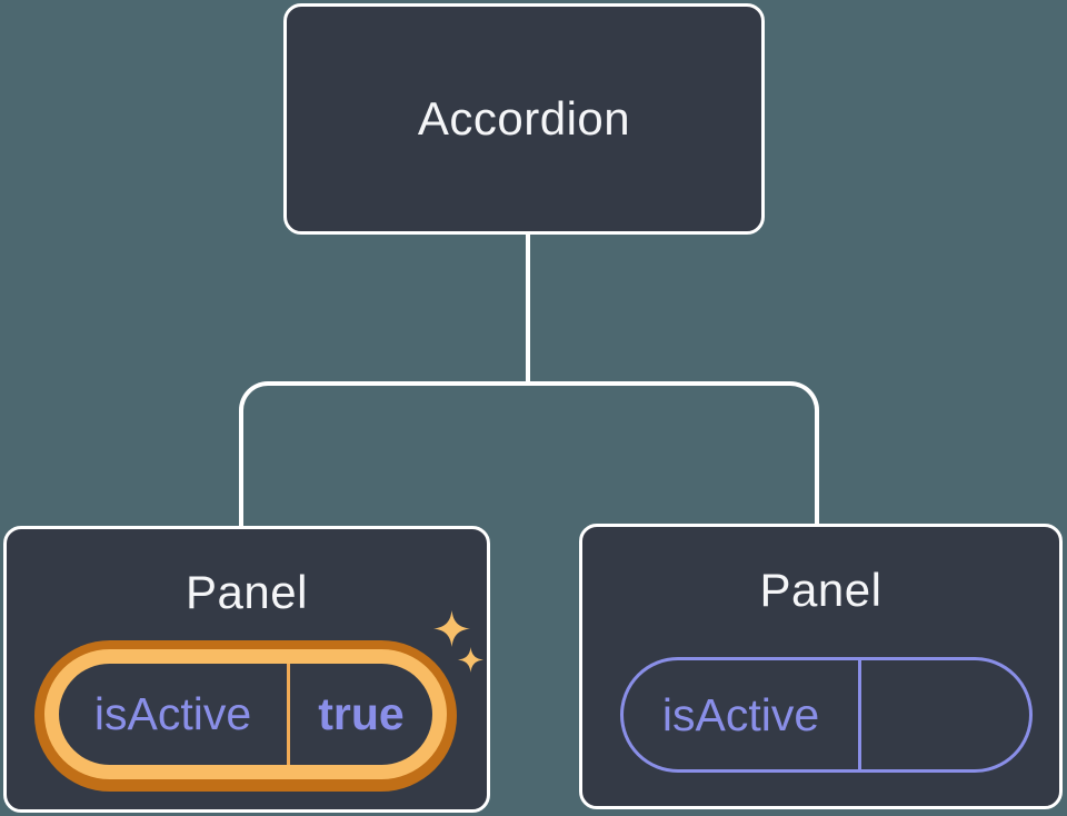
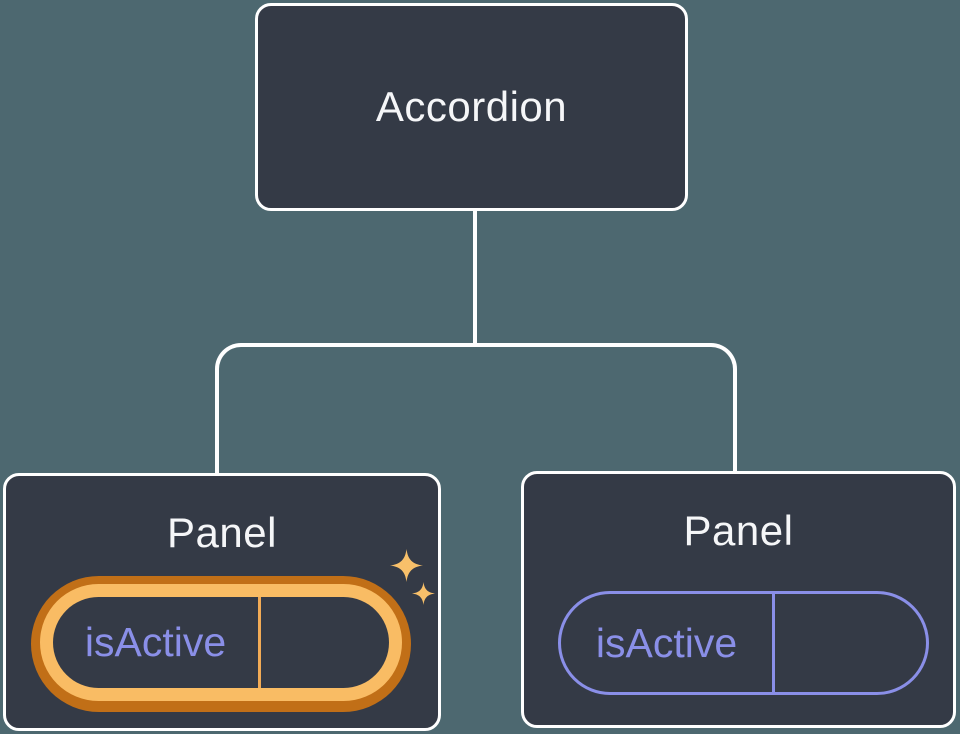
  Accordion
  Panel
  isActive
- true
  Panel
  isActive
